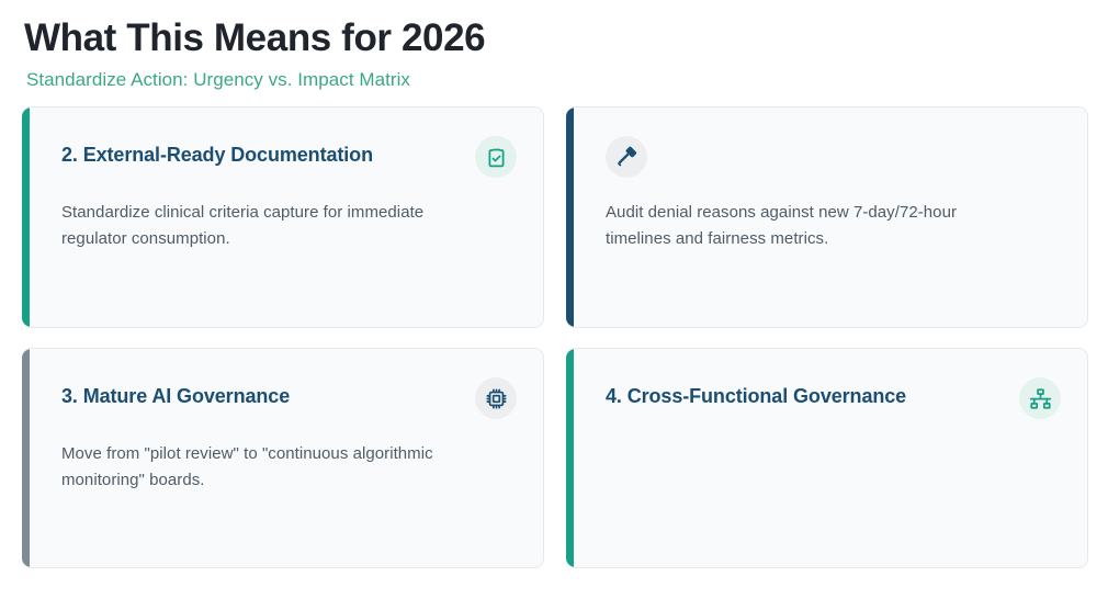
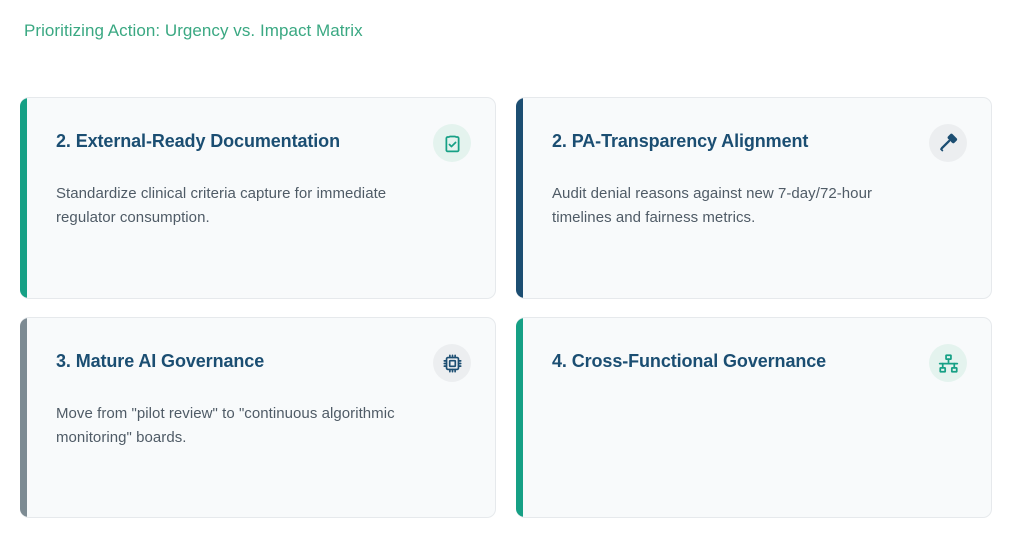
- What This Means for 2026
- Standardize Action: Urgency vs. Impact Matrix
+ Prioritizing Action: Urgency vs. Impact Matrix
  2. External-Ready Documentation
  Standardize clinical criteria capture for immediate regulator consumption.
+ 2. PA-Transparency Alignment
  Audit denial reasons against new 7-day/72-hour timelines and fairness metrics.
  3. Mature AI Governance
  Move from "pilot review" to "continuous algorithmic monitoring" boards.
  4. Cross-Functional Governance
